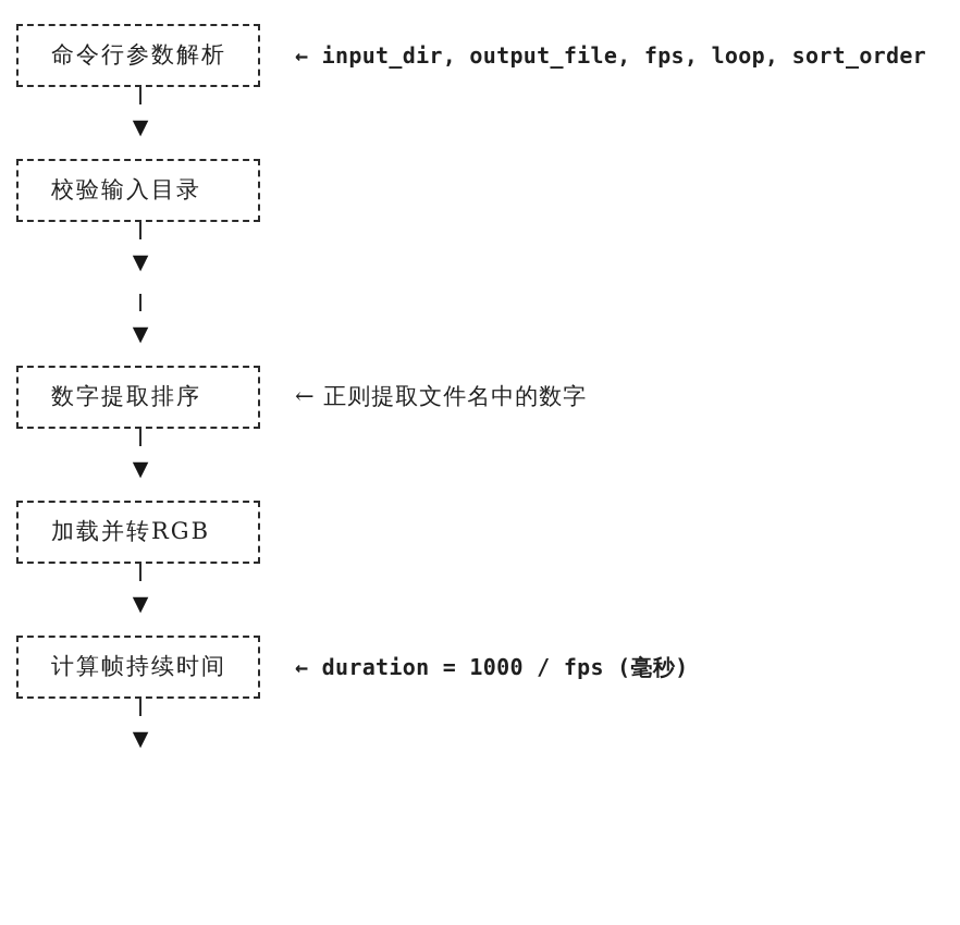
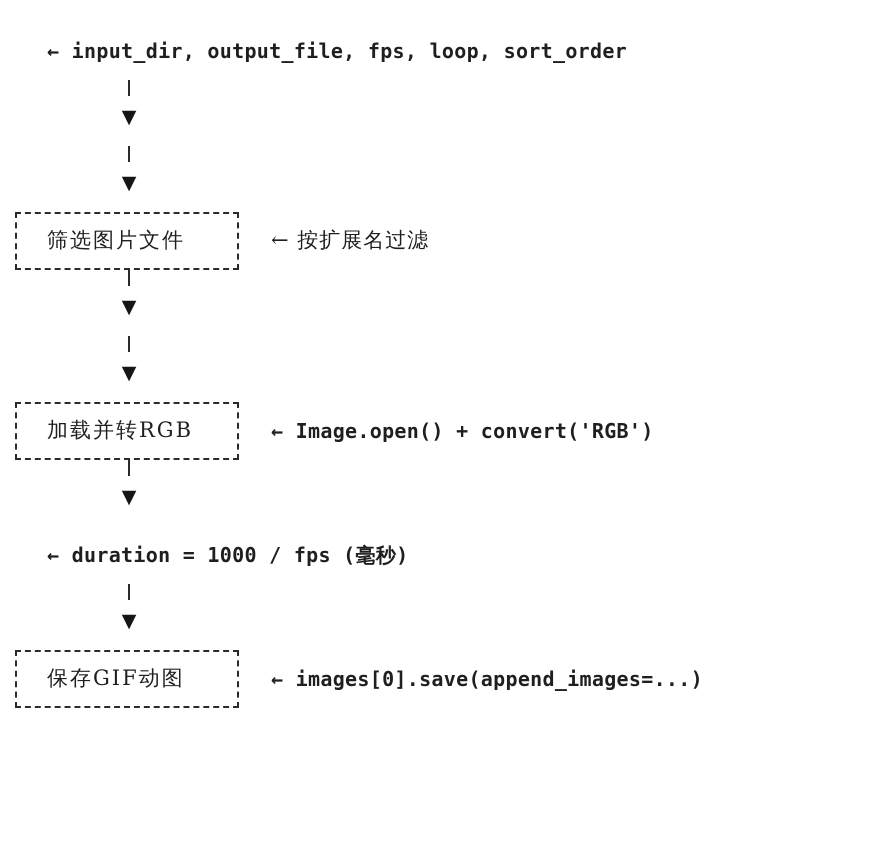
- 命令行参数解析
  ← input_dir, output_file, fps, loop, sort_order
  ▼
- 校验输入目录
  ▼
+ 筛选图片文件
+ ← 按扩展名过滤
  ▼
- 数字提取排序
- ← 正则提取文件名中的数字
  ▼
  加载并转RGB
+ ← Image.open() + convert('RGB')
  ▼
- 计算帧持续时间
  ← duration = 1000 / fps (毫秒)
  ▼
+ 保存GIF动图
+ ← images[0].save(append_images=...)
